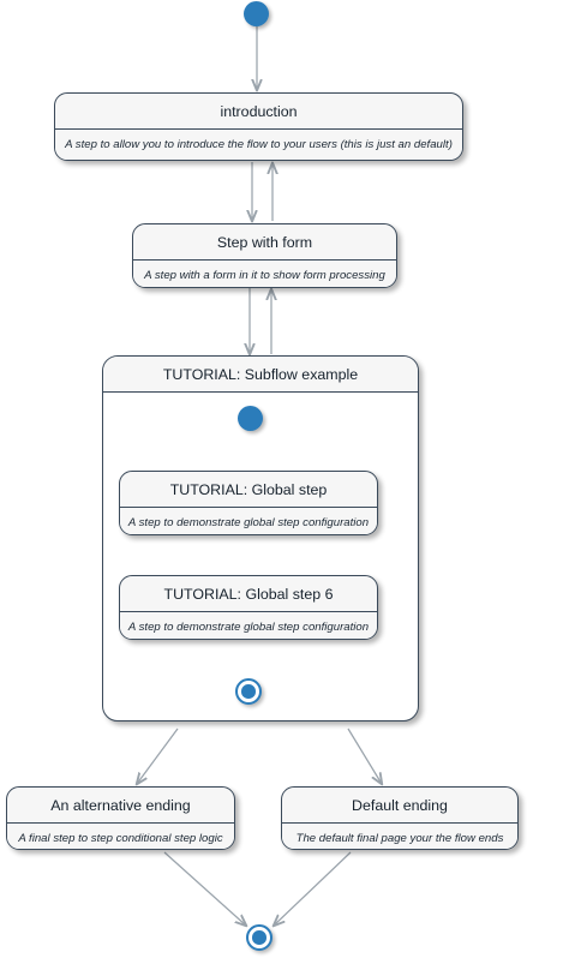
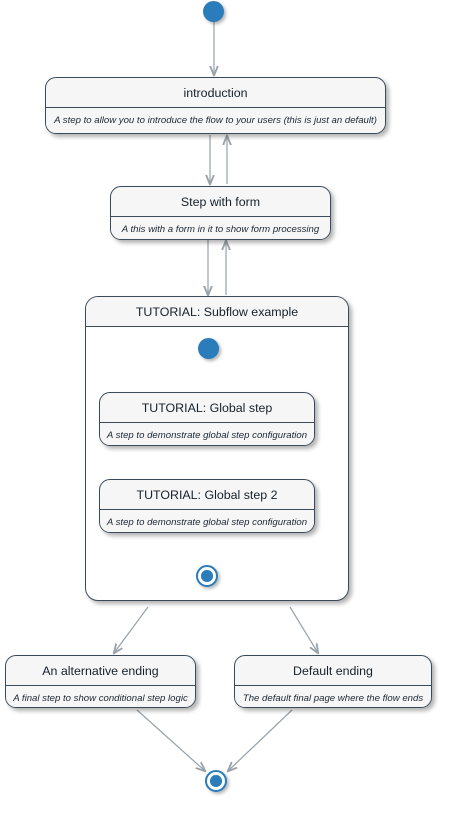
  introduction
  A step to allow you to introduce the flow to your users (this is just an default)
  Step with form
- A step with a form in it to show form processing
+ A this with a form in it to show form processing
  TUTORIAL: Subflow example
  TUTORIAL: Global step
  A step to demonstrate global step configuration
- TUTORIAL: Global step 6
+ TUTORIAL: Global step 2
  A step to demonstrate global step configuration
  An alternative ending
- A final step to step conditional step logic
+ A final step to show conditional step logic
  Default ending
- The default final page your the flow ends
+ The default final page where the flow ends
